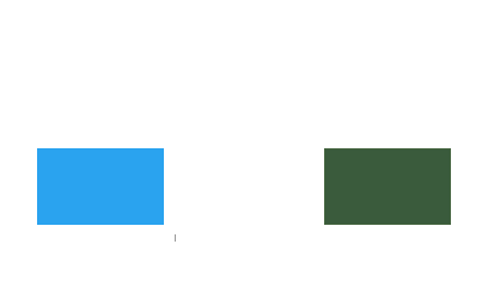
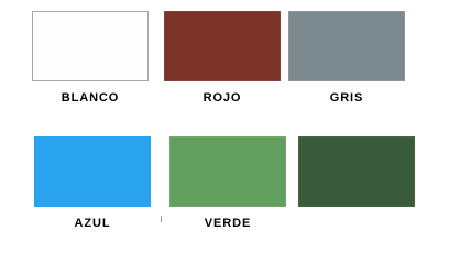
+ BLANCO
+ ROJO
+ GRIS
+ AZUL
+ VERDE
